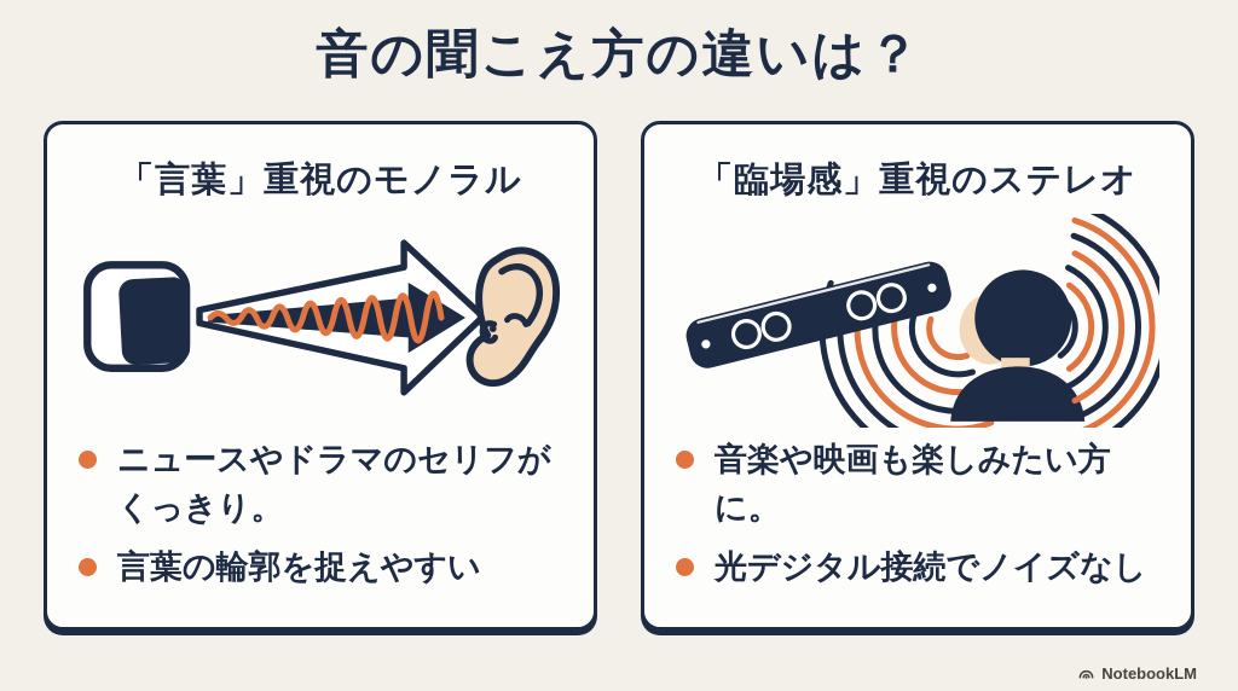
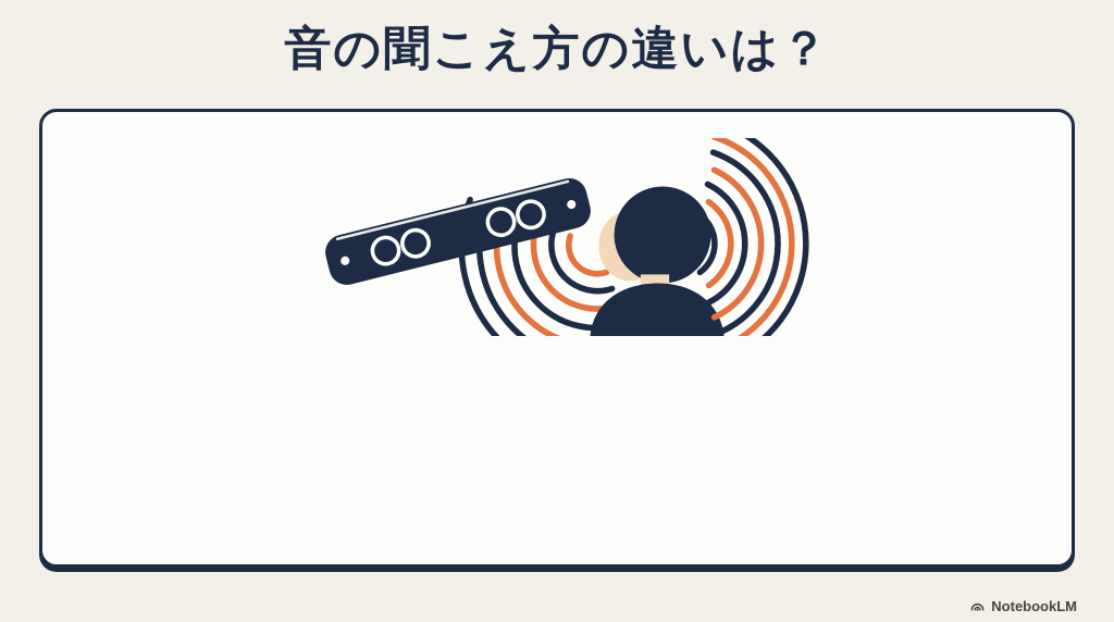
  音の聞こえ方の違いは？
- 「言葉」重視のモノラル
- ニュースやドラマのセリフがくっきり。
- 言葉の輪郭を捉えやすい
- 「臨場感」重視のステレオ
- 音楽や映画も楽しみたい方に。
- 光デジタル接続でノイズなし
  NotebookLM
